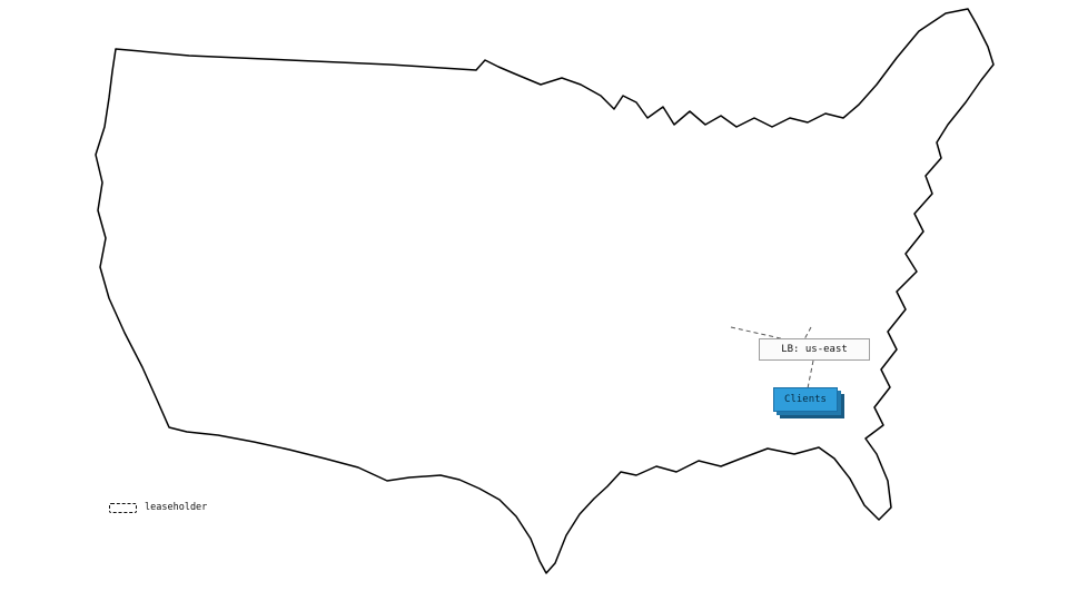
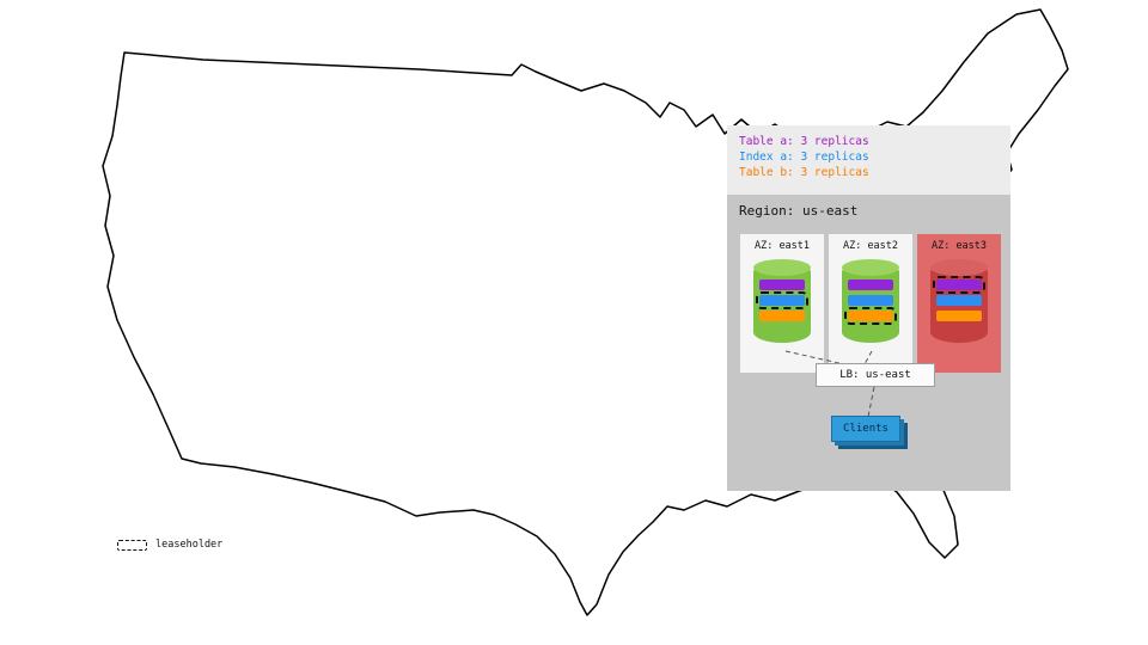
+ Table a: 3 replicas
+ Index a: 3 replicas
+ Table b: 3 replicas
+ Region: us-east
+ AZ: east1
+ AZ: east2
+ AZ: east3
  LB: us-east
  Clients
  leaseholder
